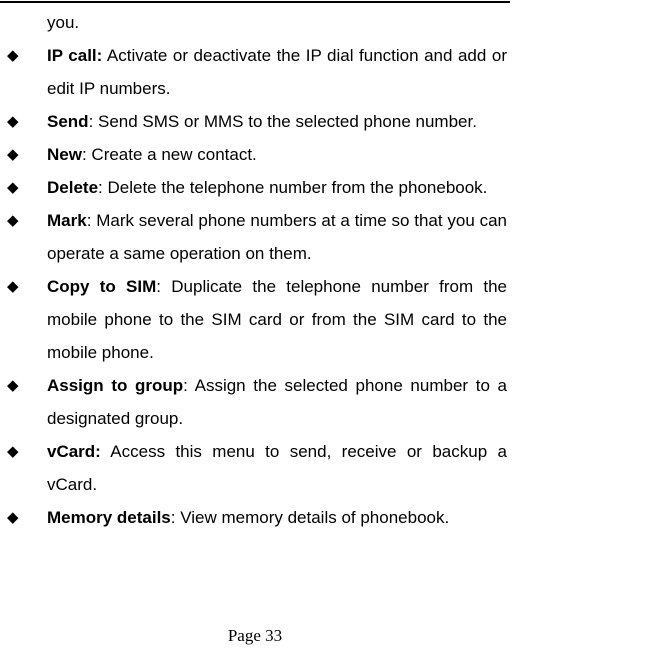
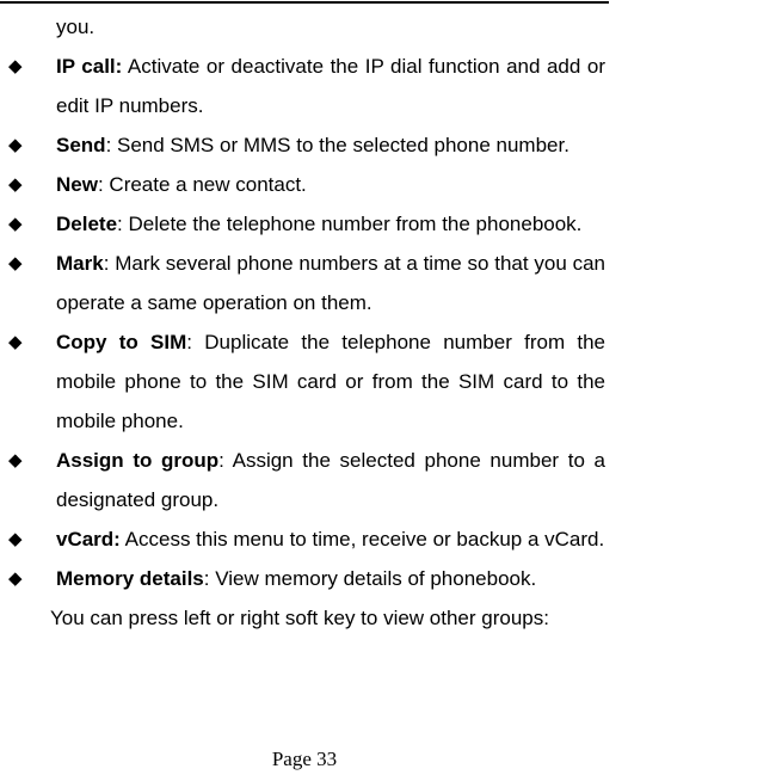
  you.
  ◆
  IP call: Activate or deactivate the IP dial function and add or edit IP numbers.
  ◆
  Send: Send SMS or MMS to the selected phone number.
  ◆
  New: Create a new contact.
  ◆
  Delete: Delete the telephone number from the phonebook.
  ◆
  Mark: Mark several phone numbers at a time so that you can operate a same operation on them.
  ◆
  Copy to SIM: Duplicate the telephone number from the mobile phone to the SIM card or from the SIM card to the mobile phone.
  ◆
  Assign to group: Assign the selected phone number to a designated group.
  ◆
- vCard: Access this menu to send, receive or backup a vCard.
+ vCard: Access this menu to time, receive or backup a vCard.
  ◆
  Memory details: View memory details of phonebook.
+ You can press left or right soft key to view other groups:
  Page 33
